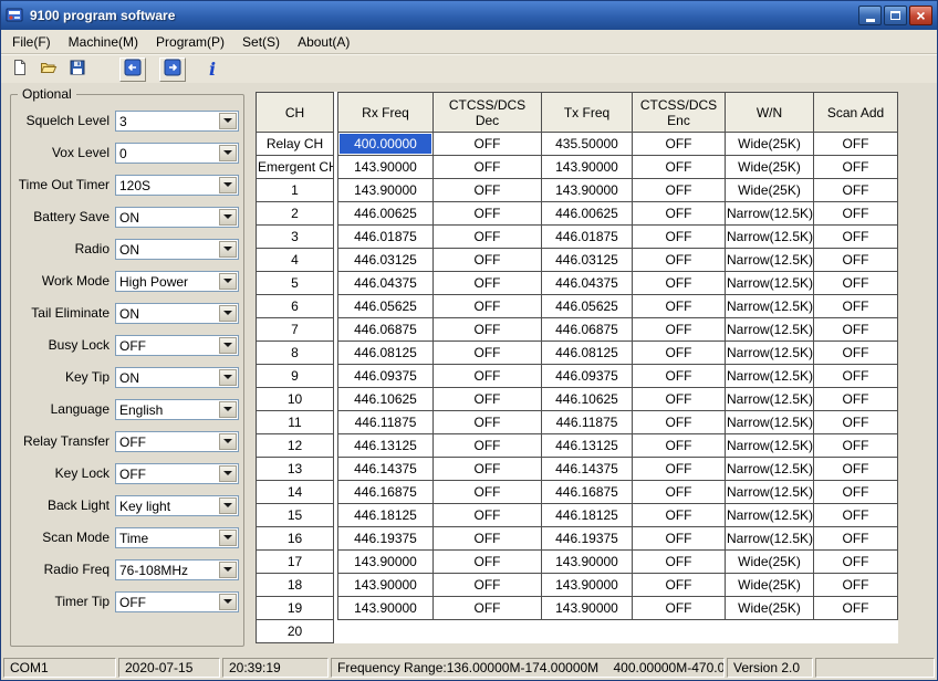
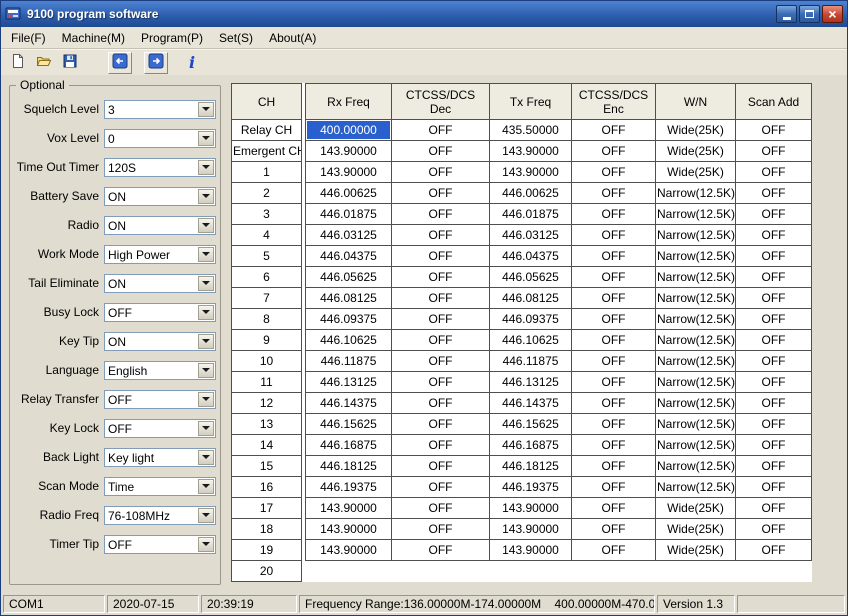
  9100 program software
  ×
  File(F)
  Machine(M)
  Program(P)
  Set(S)
  About(A)
  i
  Optional
  Squelch Level
  3
  Vox Level
  0
  Time Out Timer
  120S
  Battery Save
  ON
  Radio
  ON
  Work Mode
  High Power
  Tail Eliminate
  ON
  Busy Lock
  OFF
  Key Tip
  ON
  Language
  English
  Relay Transfer
  OFF
  Key Lock
  OFF
  Back Light
  Key light
  Scan Mode
  Time
  Radio Freq
  76-108MHz
  Timer Tip
  OFF
  CH
  Relay CH
  Emergent CH
  1
  2
  3
  4
  5
  6
  7
  8
  9
  10
  11
  12
  13
  14
  15
  16
  17
  18
  19
  20
  Rx Freq	CTCSS/DCSDec	Tx Freq	CTCSS/DCSEnc	W/N	Scan Add
  400.00000	OFF	435.50000	OFF	Wide(25K)	OFF
  143.90000	OFF	143.90000	OFF	Wide(25K)	OFF
  143.90000	OFF	143.90000	OFF	Wide(25K)	OFF
  446.00625	OFF	446.00625	OFF	Narrow(12.5K)	OFF
  446.01875	OFF	446.01875	OFF	Narrow(12.5K)	OFF
  446.03125	OFF	446.03125	OFF	Narrow(12.5K)	OFF
  446.04375	OFF	446.04375	OFF	Narrow(12.5K)	OFF
  446.05625	OFF	446.05625	OFF	Narrow(12.5K)	OFF
- 446.06875	OFF	446.06875	OFF	Narrow(12.5K)	OFF
  446.08125	OFF	446.08125	OFF	Narrow(12.5K)	OFF
  446.09375	OFF	446.09375	OFF	Narrow(12.5K)	OFF
  446.10625	OFF	446.10625	OFF	Narrow(12.5K)	OFF
  446.11875	OFF	446.11875	OFF	Narrow(12.5K)	OFF
  446.13125	OFF	446.13125	OFF	Narrow(12.5K)	OFF
  446.14375	OFF	446.14375	OFF	Narrow(12.5K)	OFF
+ 446.15625	OFF	446.15625	OFF	Narrow(12.5K)	OFF
  446.16875	OFF	446.16875	OFF	Narrow(12.5K)	OFF
  446.18125	OFF	446.18125	OFF	Narrow(12.5K)	OFF
  446.19375	OFF	446.19375	OFF	Narrow(12.5K)	OFF
  143.90000	OFF	143.90000	OFF	Wide(25K)	OFF
  143.90000	OFF	143.90000	OFF	Wide(25K)	OFF
  143.90000	OFF	143.90000	OFF	Wide(25K)	OFF
  COM1
  2020-07-15
  20:39:19
  Frequency Range:136.00000M-174.00000M 400.00000M-470.0
- Version 2.0
+ Version 1.3
